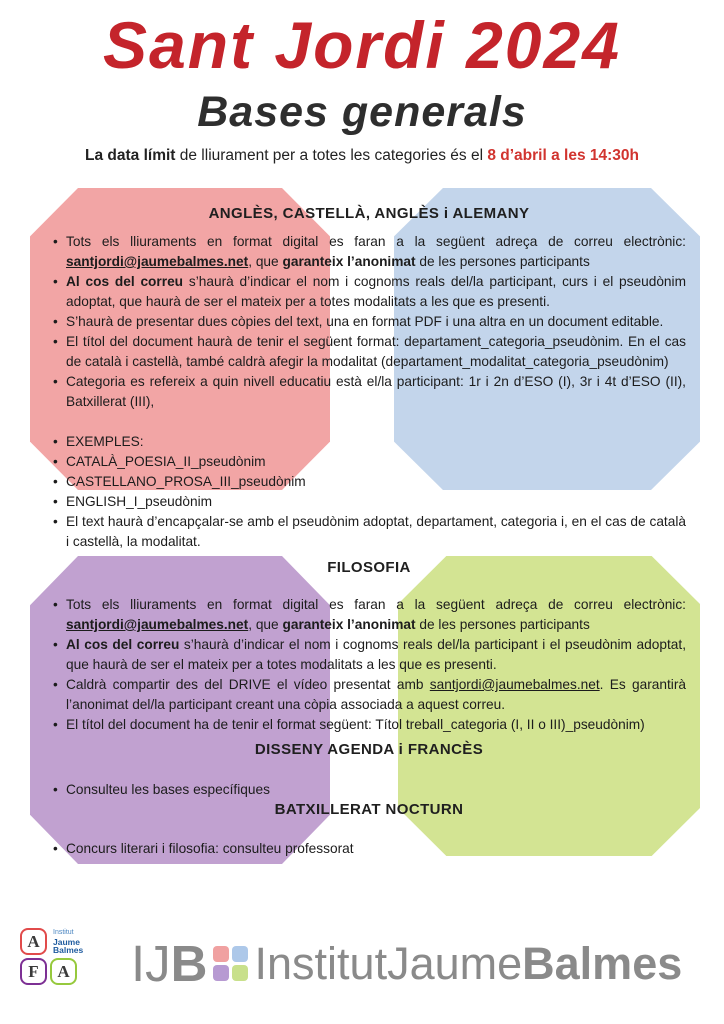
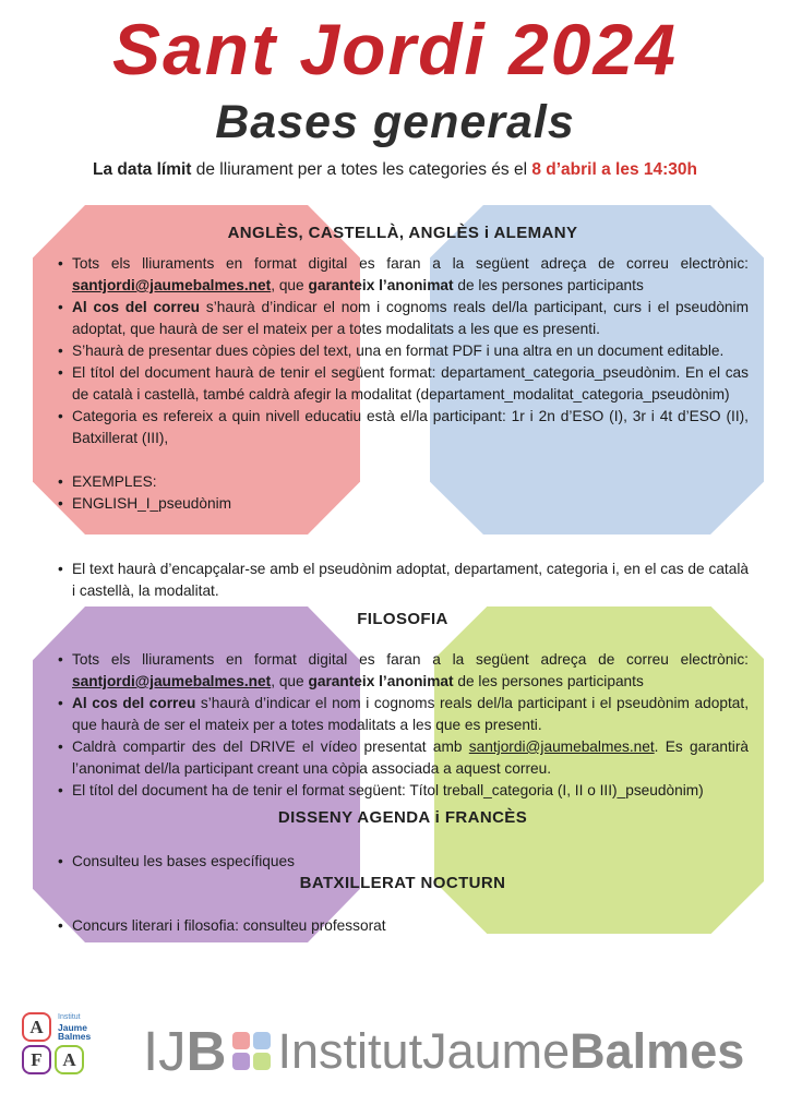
  Sant Jordi 2024
  Bases generals
  La data límit de lliurament per a totes les categories és el 8 d’abril a les 14:30h
  ANGLÈS, CASTELLÀ, ANGLÈS i ALEMANY
  Tots els lliuraments en format digital es faran a la següent adreça de correu electrònic: santjordi@jaumebalmes.net, que garanteix l’anonimat de les persones participants
  Al cos del correu s’haurà d’indicar el nom i cognoms reals del/la participant, curs i el pseudònim adoptat, que haurà de ser el mateix per a totes modalitats a les que es presenti.
  S’haurà de presentar dues còpies del text, una en format PDF i una altra en un document editable.
  El títol del document haurà de tenir el següent format: departament_categoria_pseudònim. En el cas de català i castellà, també caldrà afegir la modalitat (departament_modalitat_categoria_pseudònim)
  Categoria es refereix a quin nivell educatiu està el/la participant: 1r i 2n d’ESO (I), 3r i 4t d’ESO (II), Batxillerat (III),
  EXEMPLES:
- CATALÀ_POESIA_II_pseudònim
- CASTELLANO_PROSA_III_pseudònim
  ENGLISH_I_pseudònim
  El text haurà d’encapçalar-se amb el pseudònim adoptat, departament, categoria i, en el cas de català i castellà, la modalitat.
  FILOSOFIA
  Tots els lliuraments en format digital es faran a la següent adreça de correu electrònic: santjordi@jaumebalmes.net, que garanteix l’anonimat de les persones participants
  Al cos del correu s’haurà d’indicar el nom i cognoms reals del/la participant i el pseudònim adoptat, que haurà de ser el mateix per a totes modalitats a les que es presenti.
  Caldrà compartir des del DRIVE el vídeo presentat amb santjordi@jaumebalmes.net. Es garantirà l’anonimat del/la participant creant una còpia associada a aquest correu.
  El títol del document ha de tenir el format següent: Títol treball_categoria (I, II o III)_pseudònim)
  DISSENY AGENDA i FRANCÈS
  Consulteu les bases específiques
  BATXILLERAT NOCTURN
  Concurs literari i filosofia: consulteu professorat
  A
  F
  A
  Jaume
  Balmes
  IJB
  InstitutJaumeBalmes
